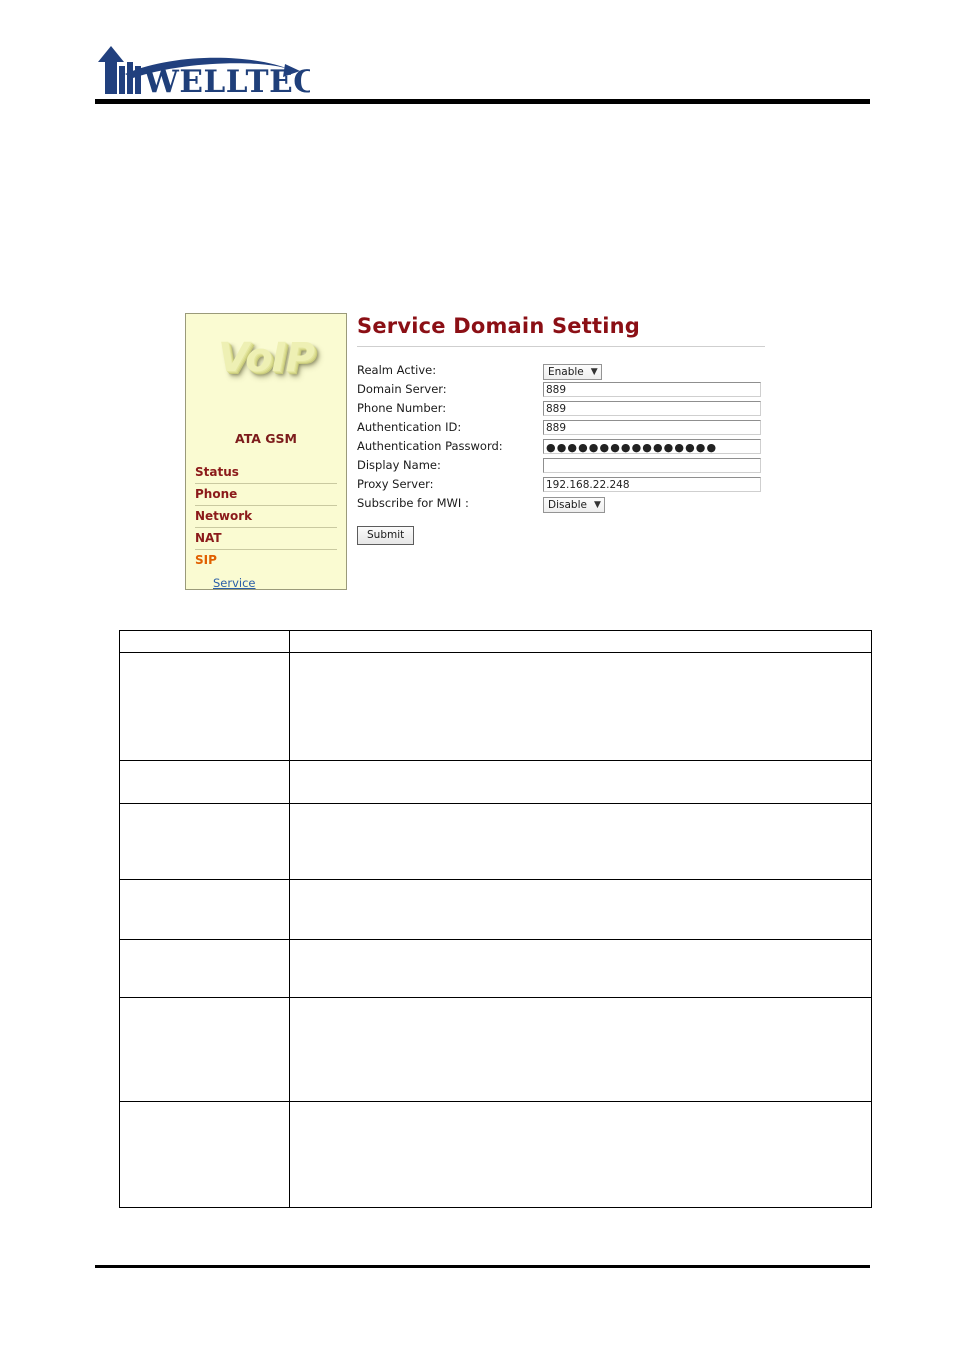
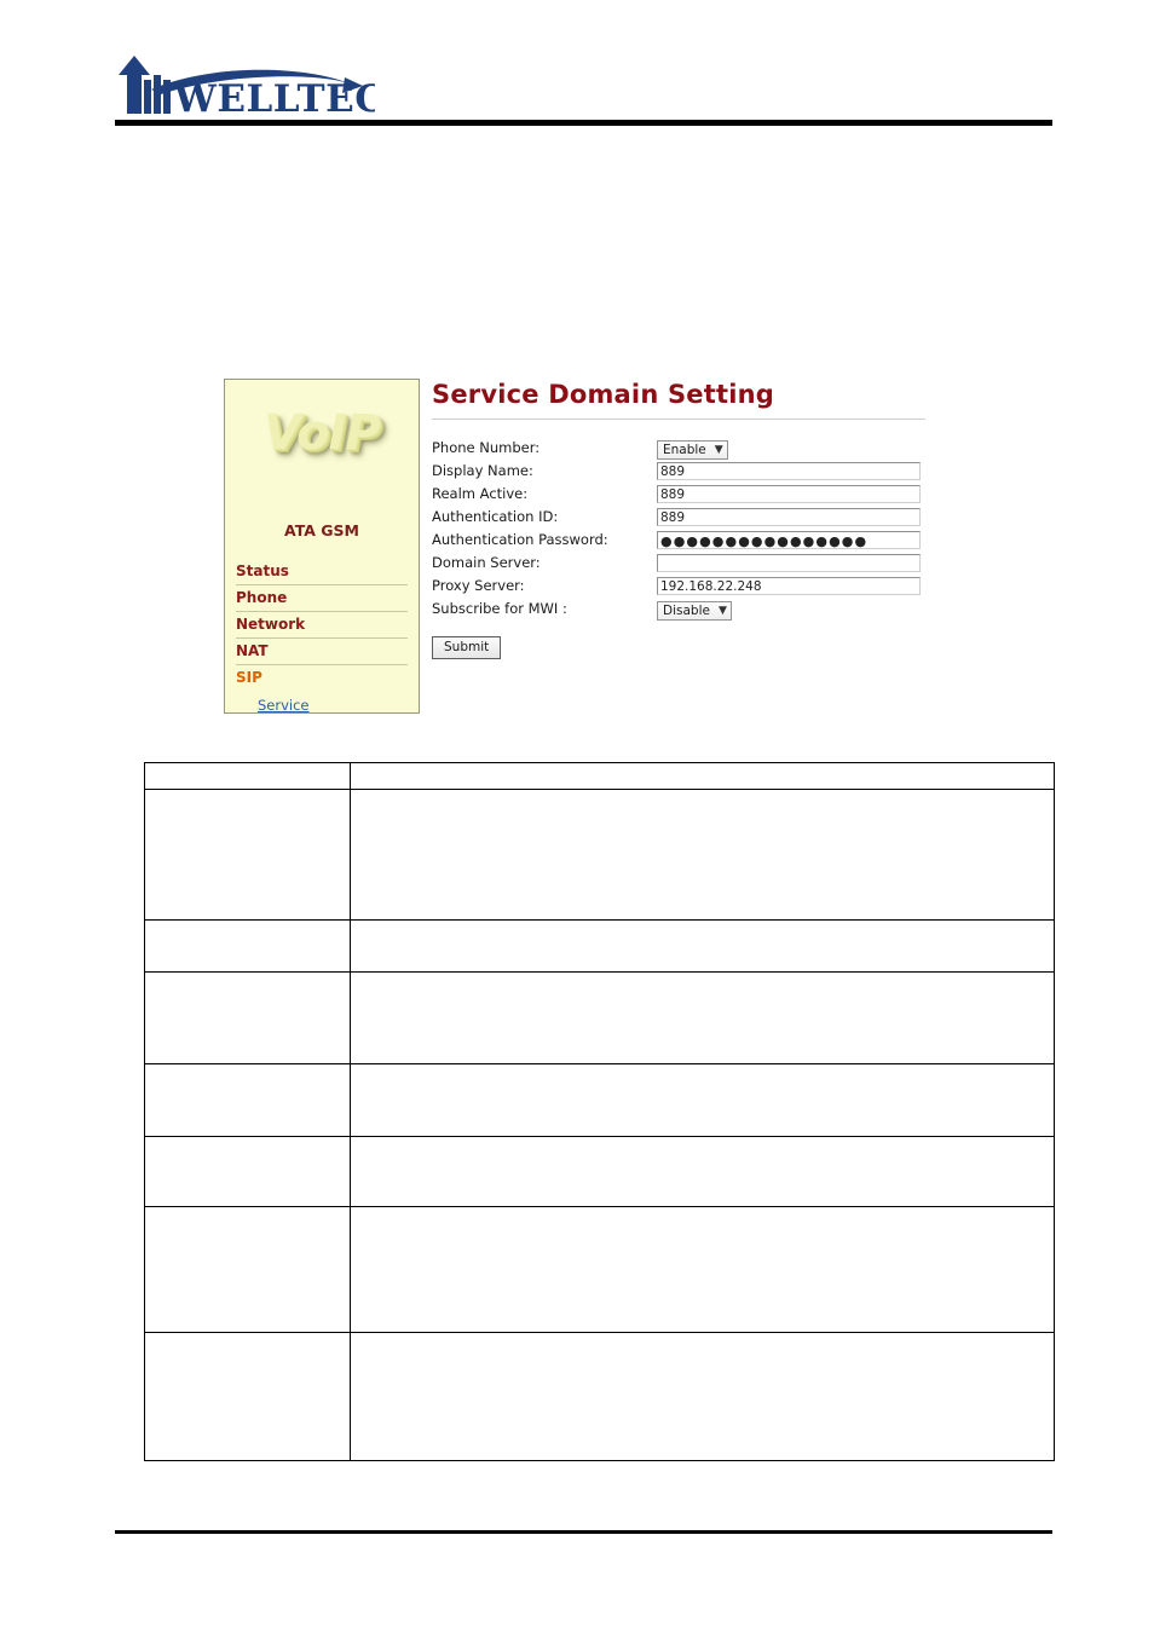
  WELLTEC
  VoIP
  ATA GSM
  Status
  Phone
  Network
  NAT
  SIP
  Service
  Service Domain Setting
- Realm Active:
+ Phone Number:
  Enable
  ▼
- Domain Server:
+ Display Name:
  889
- Phone Number:
+ Realm Active:
  889
  Authentication ID:
  889
  Authentication Password:
  ●●●●●●●●●●●●●●●●
- Display Name:
+ Domain Server:
  Proxy Server:
  192.168.22.248
  Subscribe for MWI :
  Disable
  ▼
  Submit
